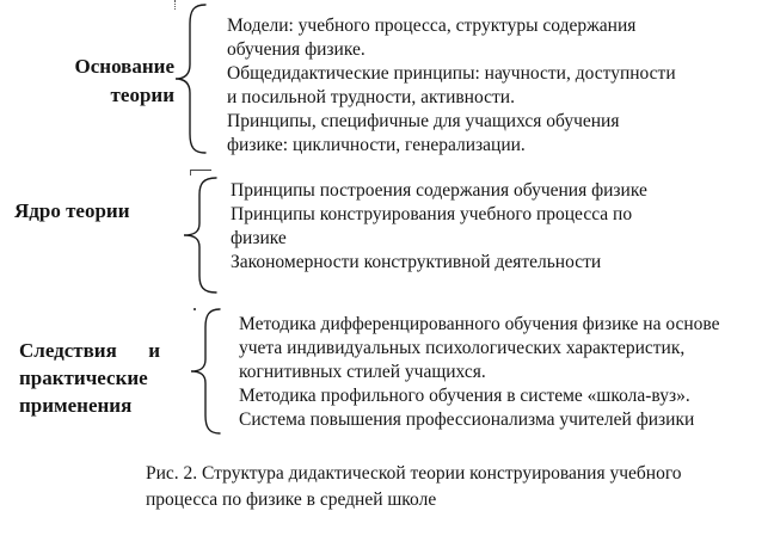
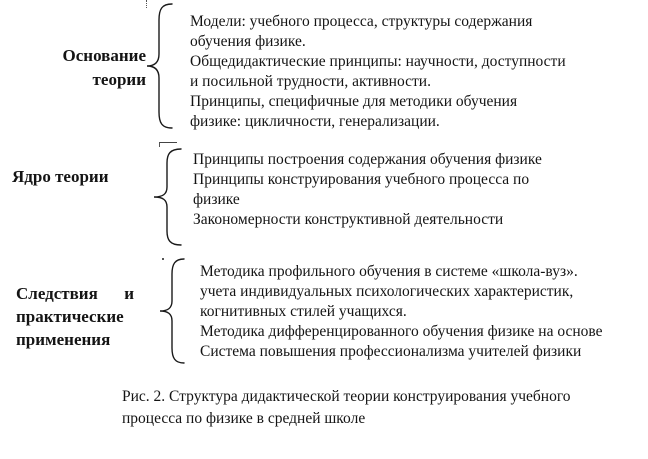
  Основание
  теории
  Модели: учебного процесса, структуры содержания
  обучения физике.
  Общедидактические принципы: научности, доступности
  и посильной трудности, активности.
- Принципы, специфичные для учащихся обучения
+ Принципы, специфичные для методики обучения
  физике: цикличности, генерализации.
  Ядро теории
  Принципы построения содержания обучения физике
  Принципы конструирования учебного процесса по
  физике
  Закономерности конструктивной деятельности
  Следствия
  и
  практические
  применения
- Методика дифференцированного обучения физике на основе
+ Методика профильного обучения в системе «школа-вуз».
  учета индивидуальных психологических характеристик,
  когнитивных стилей учащихся.
- Методика профильного обучения в системе «школа-вуз».
+ Методика дифференцированного обучения физике на основе
  Система повышения профессионализма учителей физики
  Рис. 2. Структура дидактической теории конструирования учебного
  процесса по физике в средней школе
